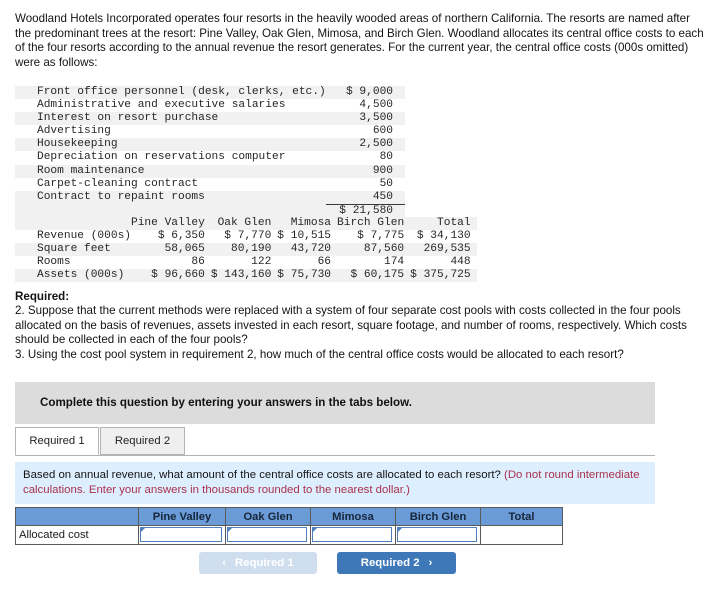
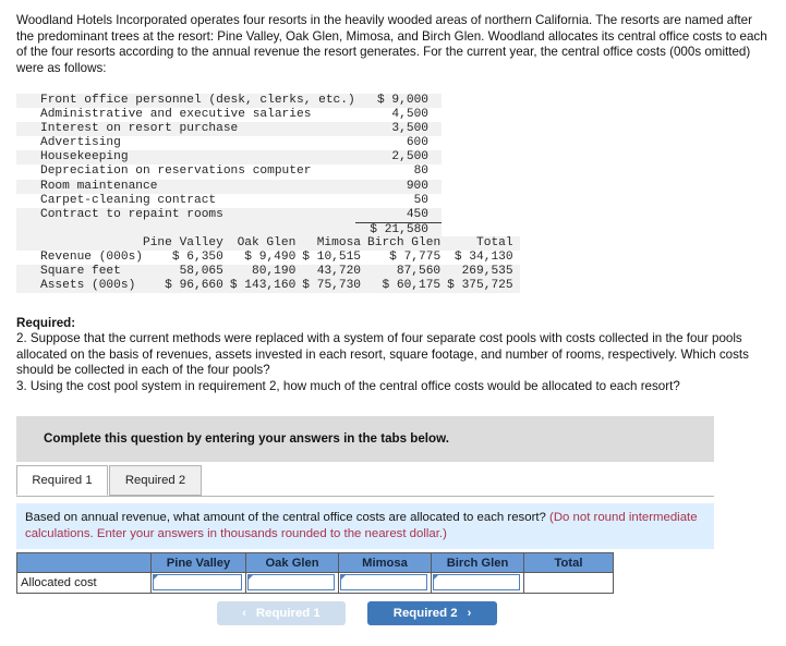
  Woodland Hotels Incorporated operates four resorts in the heavily wooded areas of northern California. The resorts are named after the predominant trees at the resort: Pine Valley, Oak Glen, Mimosa, and Birch Glen. Woodland allocates its central office costs to each of the four resorts according to the annual revenue the resort generates. For the current year, the central office costs (000s omitted) were as follows:
  Front office personnel (desk, clerks, etc.)	$ 9,000
  Administrative and executive salaries	4,500
  Interest on resort purchase	3,500
  Advertising	600
  Housekeeping	2,500
  Depreciation on reservations computer	80
  Room maintenance	900
  Carpet-cleaning contract	50
  Contract to repaint rooms	450
  	$ 21,580
  	Pine Valley	Oak Glen	Mimosa	Birch Glen	Total
- Revenue (000s)	$ 6,350	$ 7,770	$ 10,515	$ 7,775	$ 34,130
+ Revenue (000s)	$ 6,350	$ 9,490	$ 10,515	$ 7,775	$ 34,130
  Square feet	58,065	80,190	43,720	87,560	269,535
- Rooms	86	122	66	174	448
  Assets (000s)	$ 96,660	$ 143,160	$ 75,730	$ 60,175	$ 375,725
  Required:
  2. Suppose that the current methods were replaced with a system of four separate cost pools with costs collected in the four pools allocated on the basis of revenues, assets invested in each resort, square footage, and number of rooms, respectively. Which costs should be collected in each of the four pools?
  3. Using the cost pool system in requirement 2, how much of the central office costs would be allocated to each resort?
  Complete this question by entering your answers in the tabs below.
  Required 1
  Required 2
  Based on annual revenue, what amount of the central office costs are allocated to each resort? (Do not round intermediate calculations. Enter your answers in thousands rounded to the nearest dollar.)
  	Pine Valley	Oak Glen	Mimosa	Birch Glen	Total
  Allocated cost
  ‹
  Required 1
  Required 2
  ›
